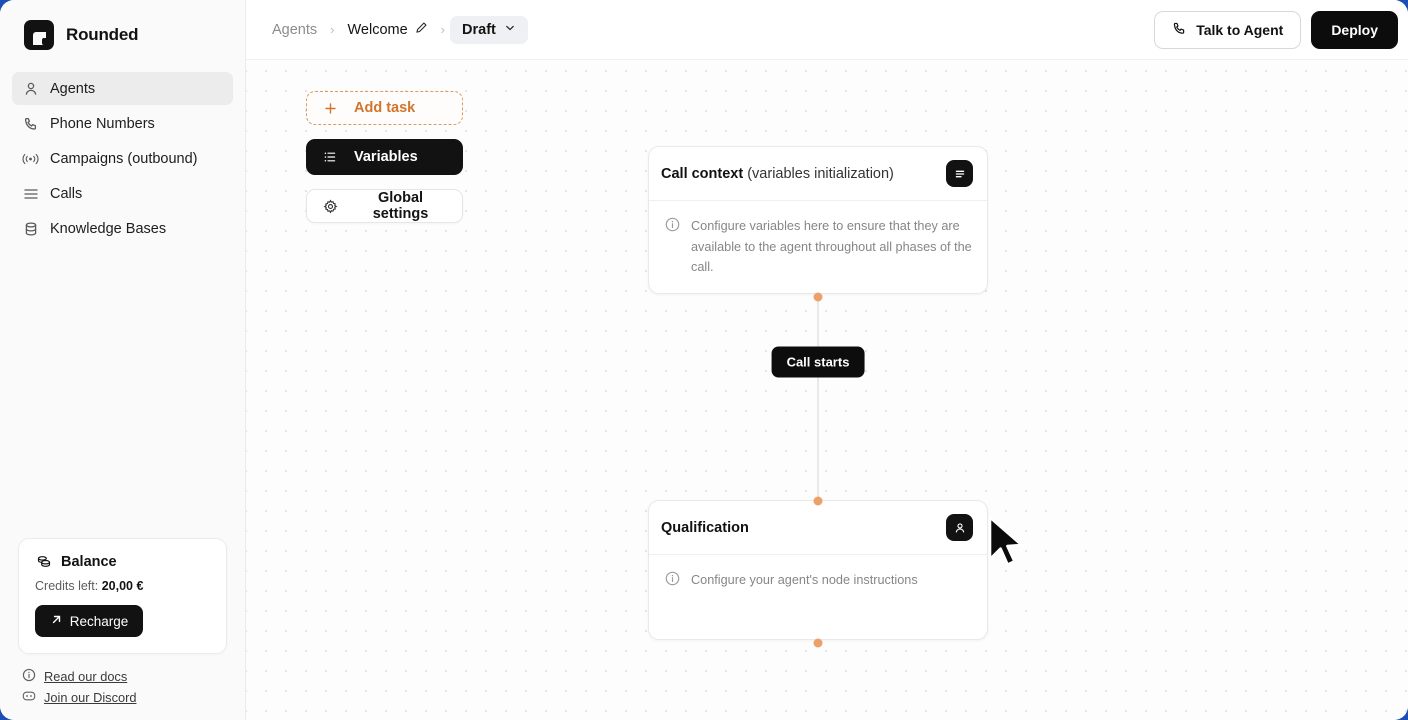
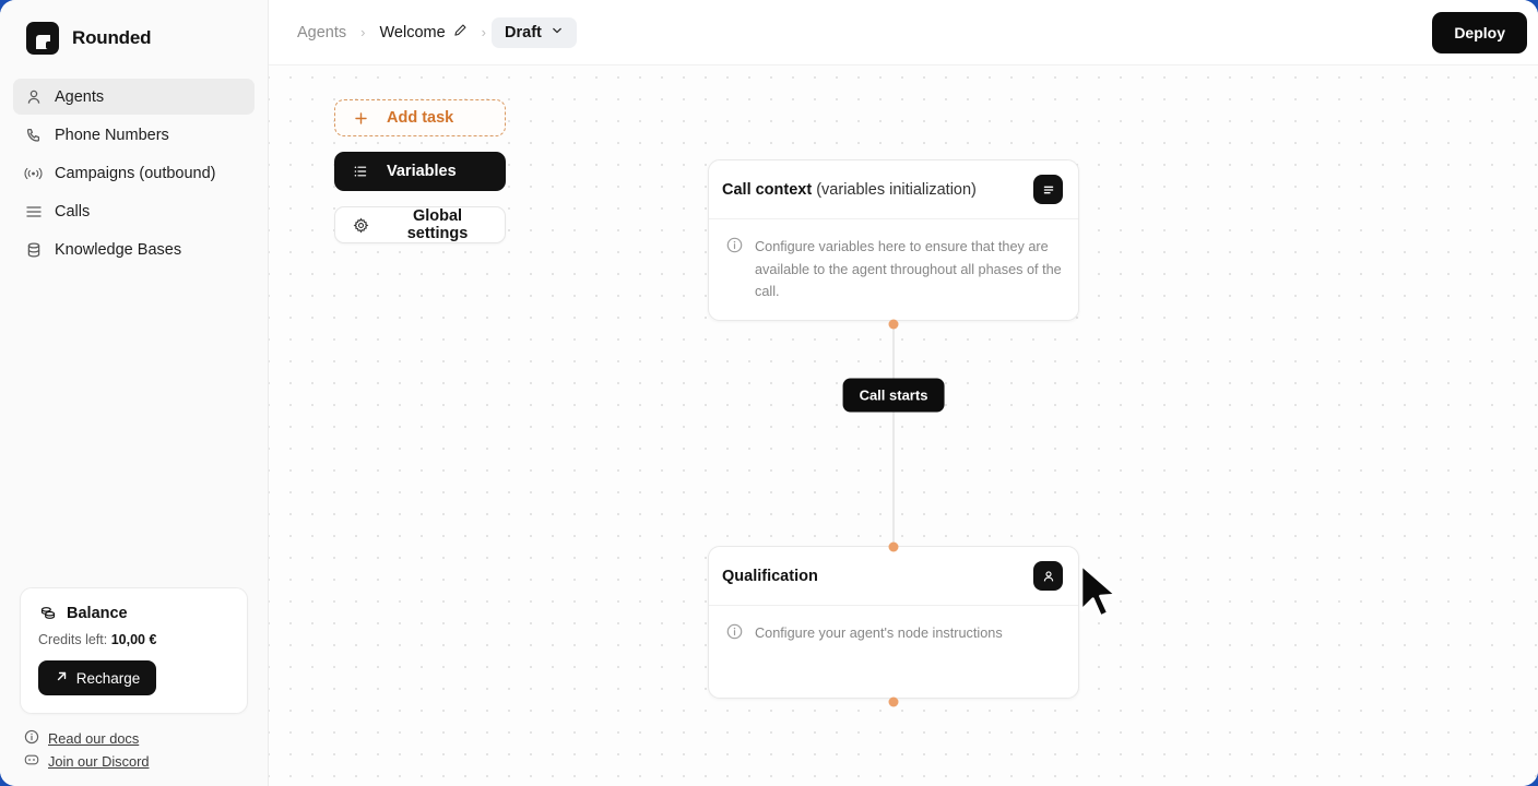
  Rounded
  Agents
  Phone Numbers
  Campaigns (outbound)
  Calls
  Knowledge Bases
  Balance
- Credits left: 20,00 €
+ Credits left: 10,00 €
  Recharge
  Read our docs
  Join our Discord
  Agents
  ›
  Welcome
  ›
  Draft
- Talk to Agent
  Deploy
  Add task
  Variables
  Global settings
  Call starts
  Call context (variables initialization)
  Configure variables here to ensure that they are available to the agent throughout all phases of the call.
  Qualification
  Configure your agent's node instructions
